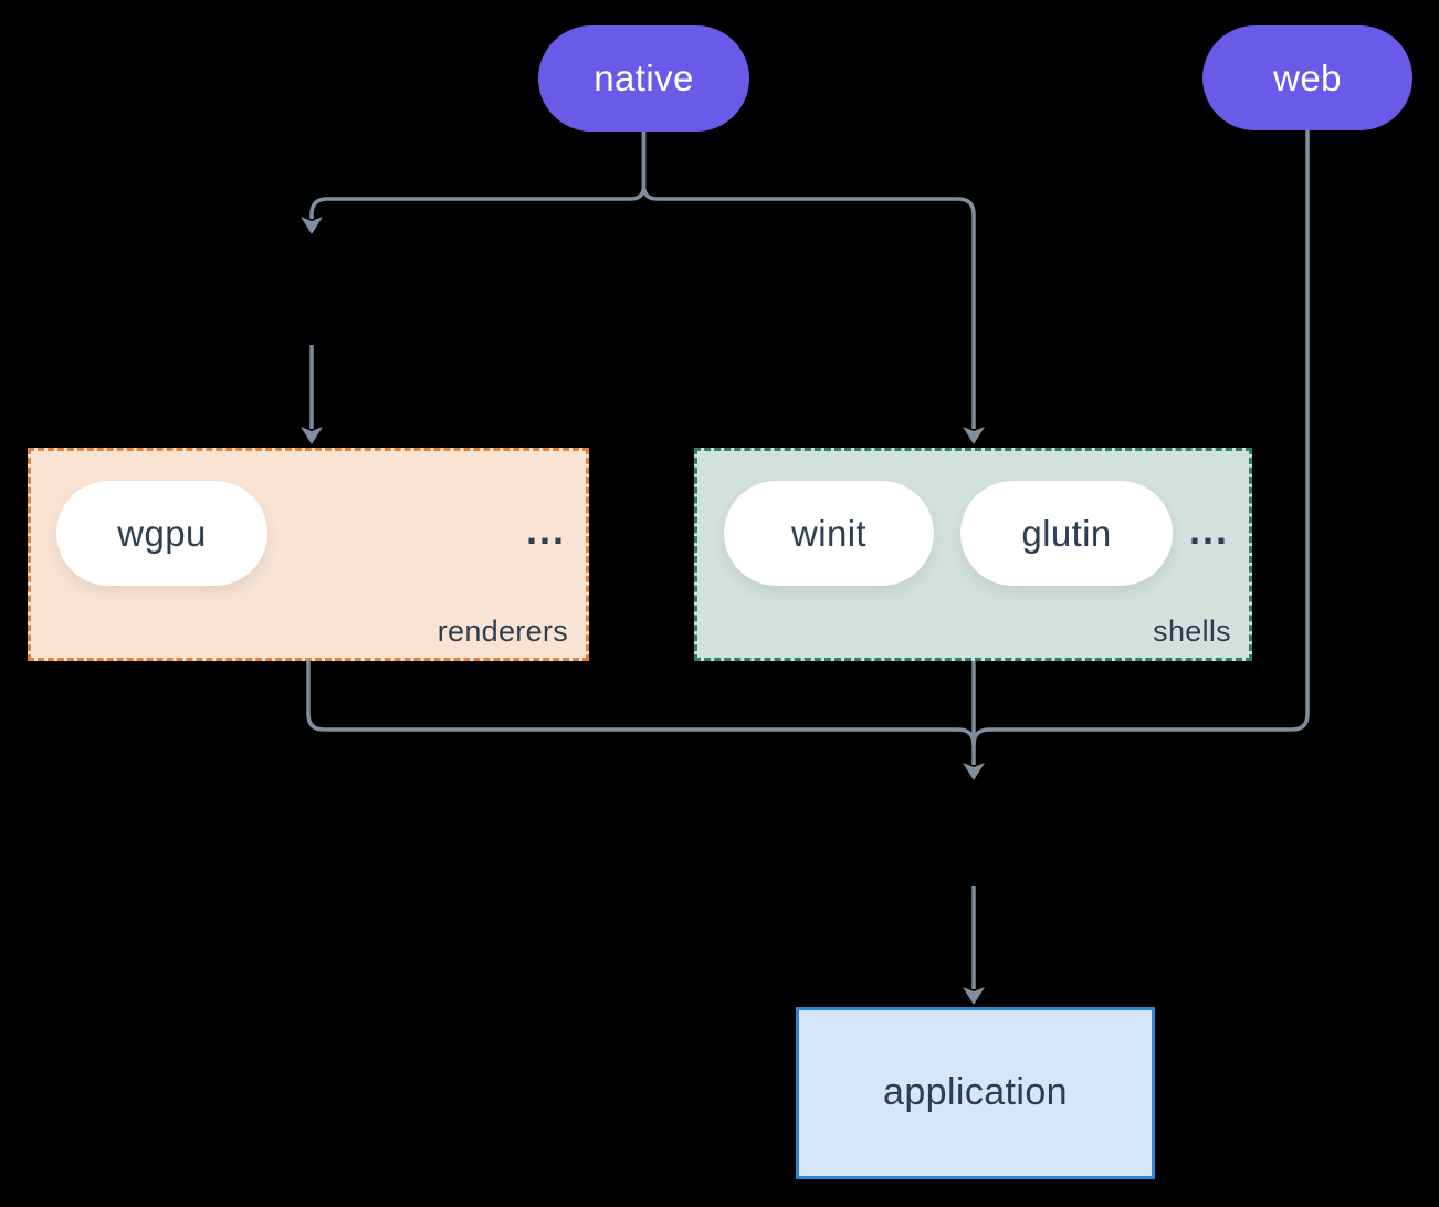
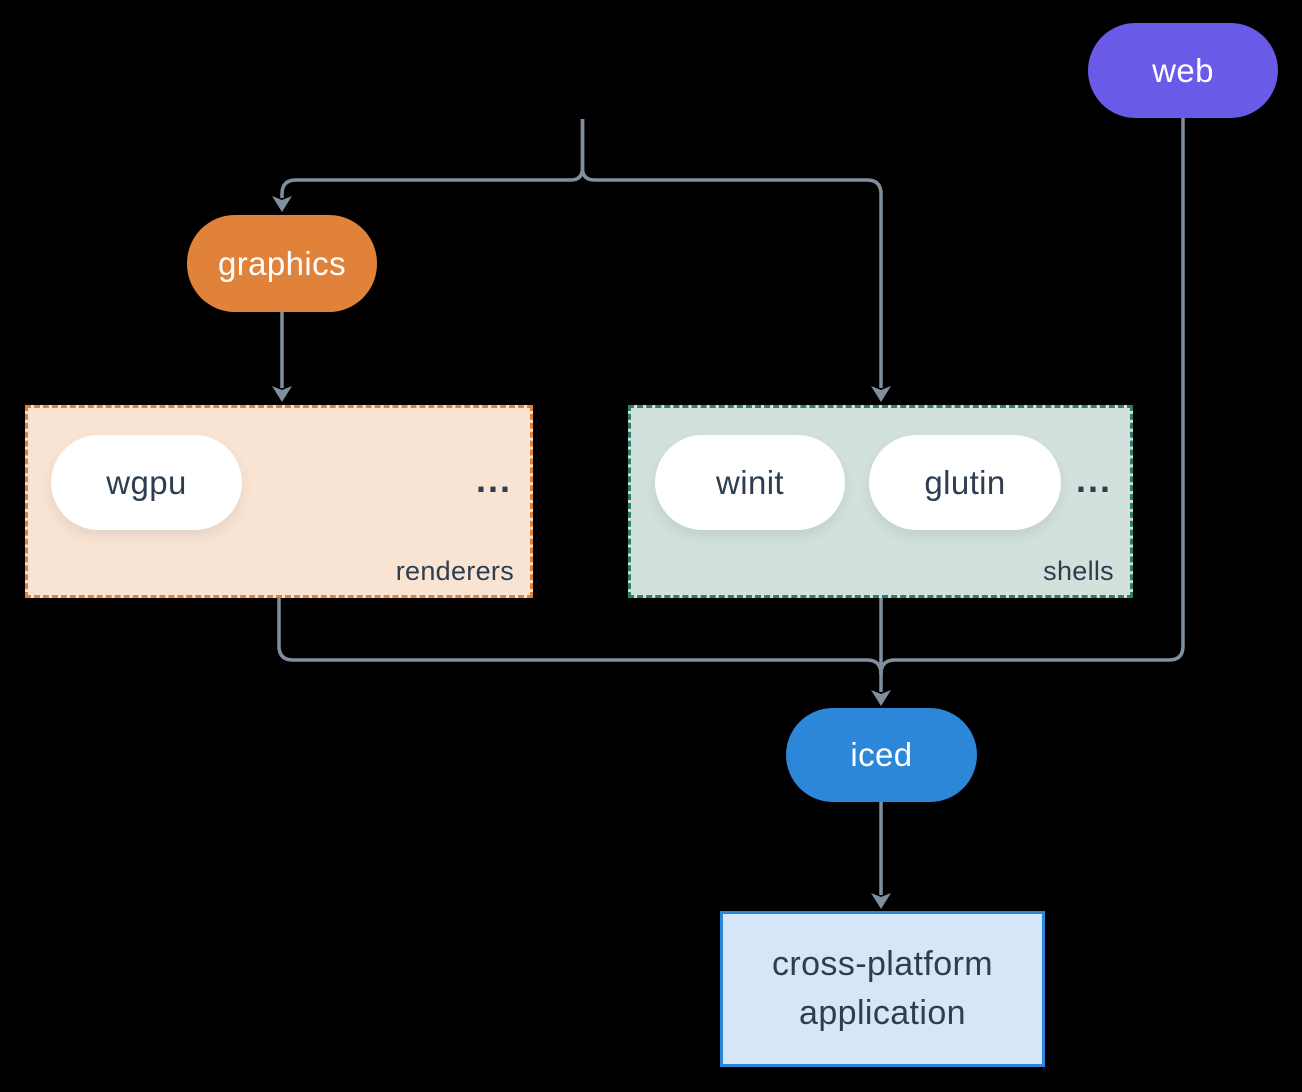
- native
  web
+ graphics
  wgpu
  ...
  renderers
  winit
  glutin
  ...
  shells
+ iced
+ cross-platform
  application
